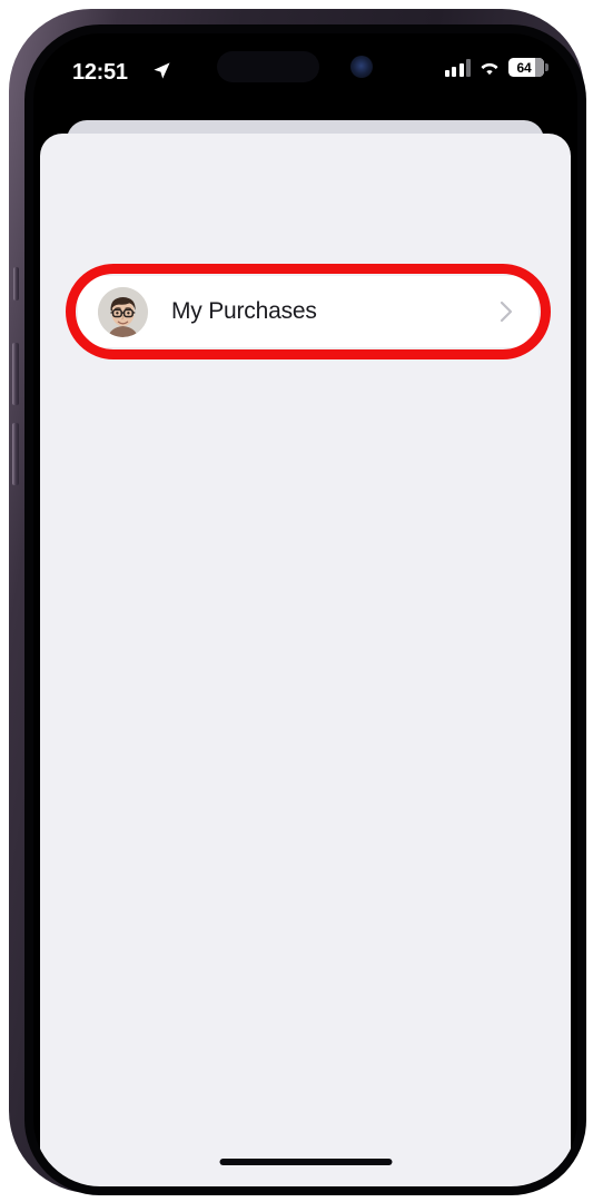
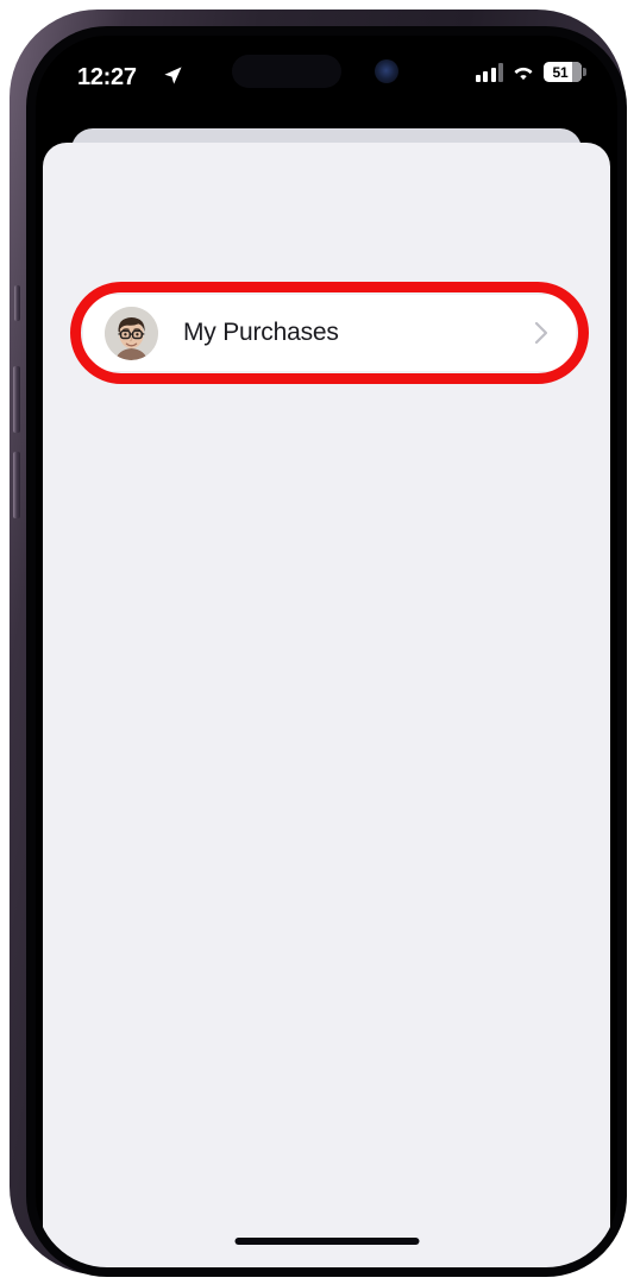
- 12:51
+ 12:27
- 64
+ 51
  My Purchases
